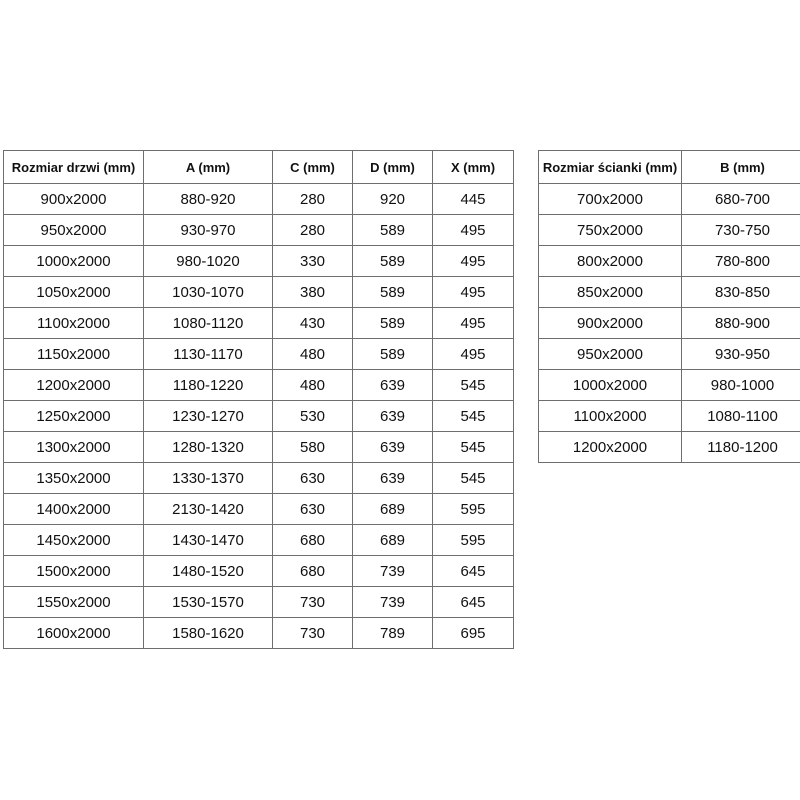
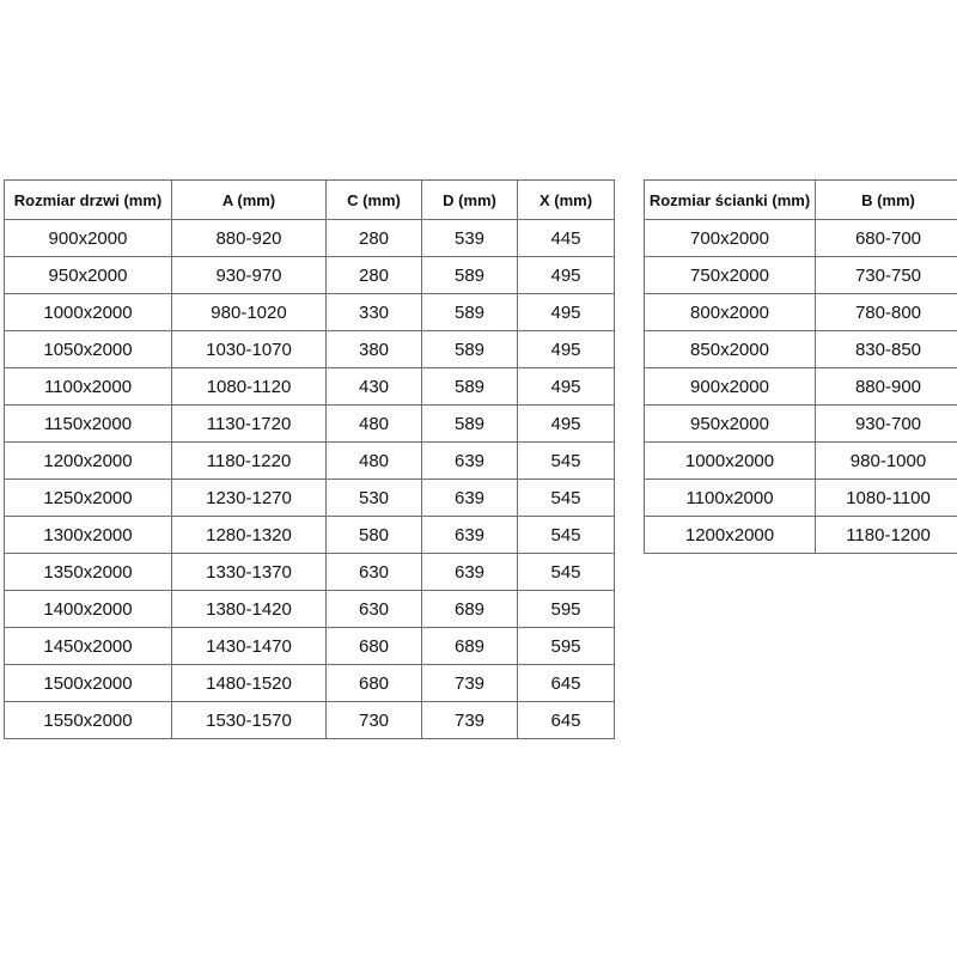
  Rozmiar drzwi (mm)	A (mm)	C (mm)	D (mm)	X (mm)
- 900x2000	880-920	280	920	445
+ 900x2000	880-920	280	539	445
  950x2000	930-970	280	589	495
  1000x2000	980-1020	330	589	495
  1050x2000	1030-1070	380	589	495
  1100x2000	1080-1120	430	589	495
- 1150x2000	1130-1170	480	589	495
+ 1150x2000	1130-1720	480	589	495
  1200x2000	1180-1220	480	639	545
  1250x2000	1230-1270	530	639	545
  1300x2000	1280-1320	580	639	545
  1350x2000	1330-1370	630	639	545
- 1400x2000	2130-1420	630	689	595
+ 1400x2000	1380-1420	630	689	595
  1450x2000	1430-1470	680	689	595
  1500x2000	1480-1520	680	739	645
  1550x2000	1530-1570	730	739	645
- 1600x2000	1580-1620	730	789	695
  Rozmiar ścianki (mm)	B (mm)
  700x2000	680-700
  750x2000	730-750
  800x2000	780-800
  850x2000	830-850
  900x2000	880-900
- 950x2000	930-950
+ 950x2000	930-700
  1000x2000	980-1000
  1100x2000	1080-1100
  1200x2000	1180-1200
